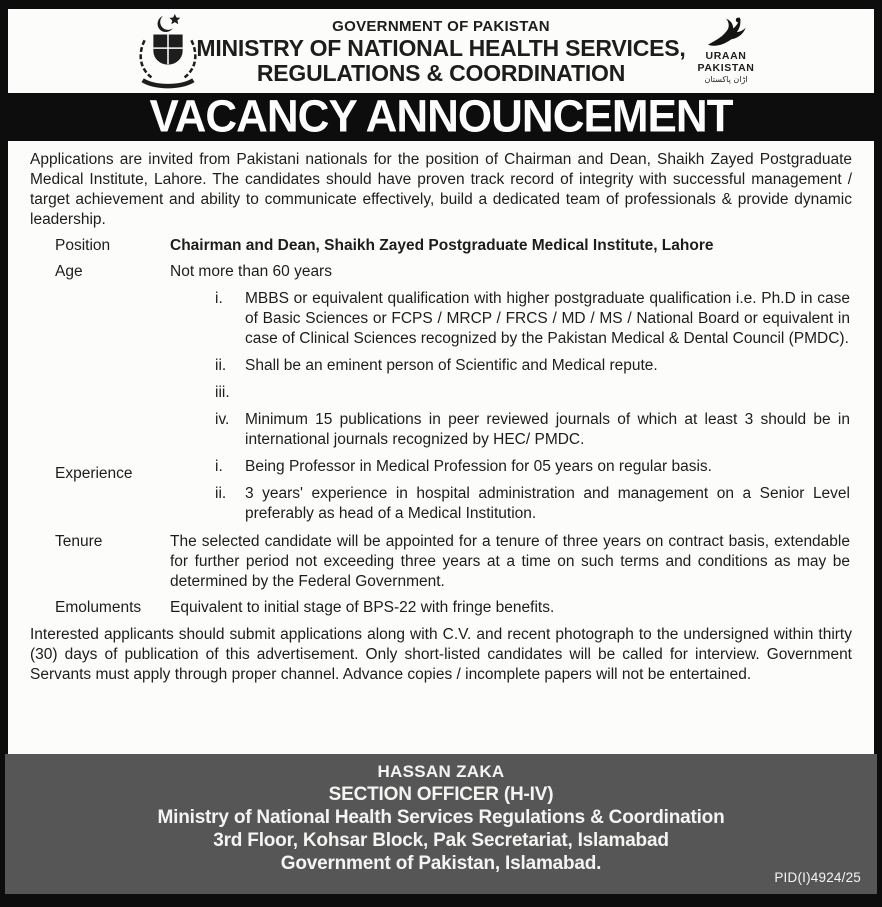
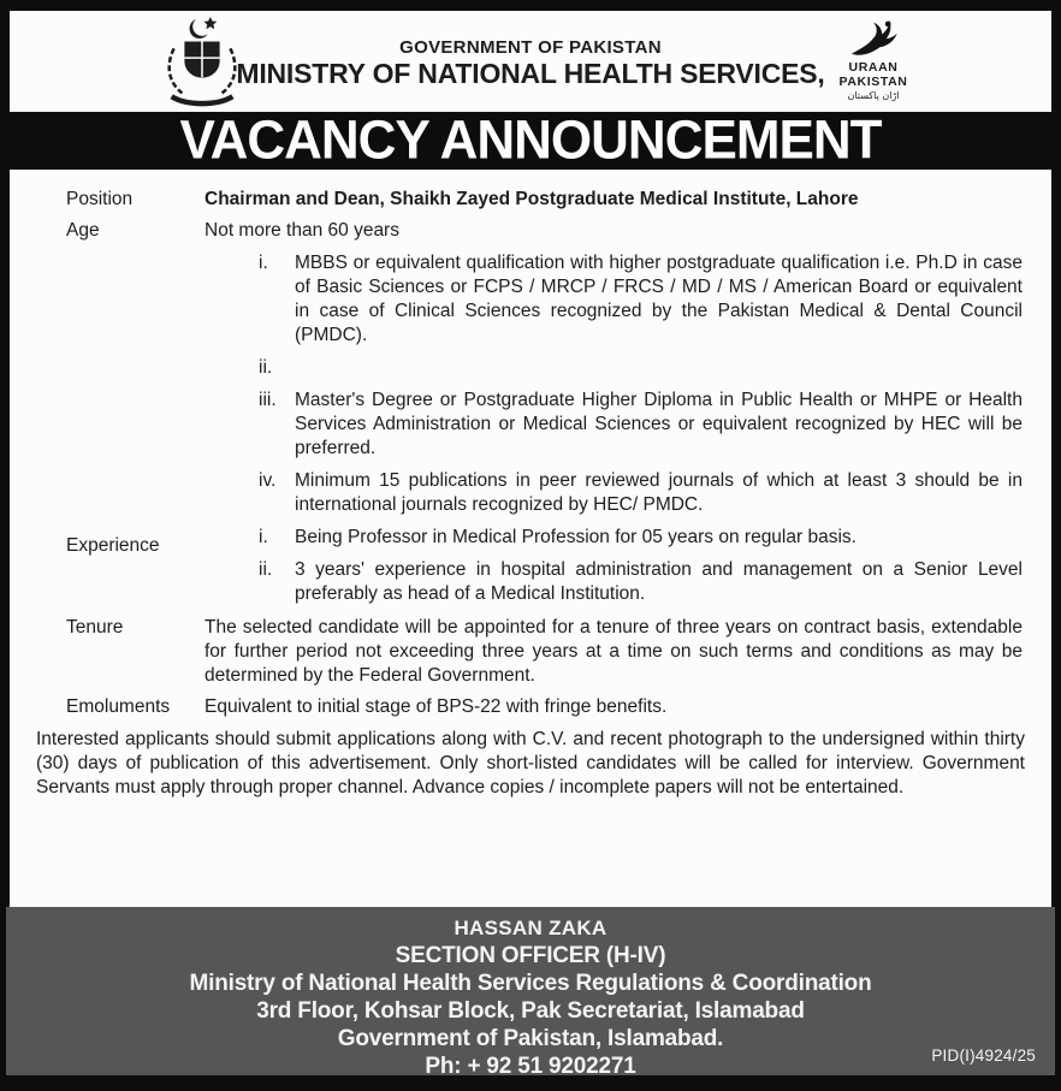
  GOVERNMENT OF PAKISTAN
  MINISTRY OF NATIONAL HEALTH SERVICES,
- REGULATIONS & COORDINATION
  URAAN
  PAKISTAN
  اڑان پاکستان
  VACANCY ANNOUNCEMENT
- Applications are invited from Pakistani nationals for the position of Chairman and Dean, Shaikh Zayed Postgraduate Medical Institute, Lahore. The candidates should have proven track record of integrity with successful management / target achievement and ability to communicate effectively, build a dedicated team of professionals & provide dynamic leadership.
  Position
  Chairman and Dean, Shaikh Zayed Postgraduate Medical Institute, Lahore
  Age
  Not more than 60 years
  i.
- MBBS or equivalent qualification with higher postgraduate qualification i.e. Ph.D in case of Basic Sciences or FCPS / MRCP / FRCS / MD / MS / National Board or equivalent in case of Clinical Sciences recognized by the Pakistan Medical & Dental Council (PMDC).
+ MBBS or equivalent qualification with higher postgraduate qualification i.e. Ph.D in case of Basic Sciences or FCPS / MRCP / FRCS / MD / MS / American Board or equivalent in case of Clinical Sciences recognized by the Pakistan Medical & Dental Council (PMDC).
  ii.
- Shall be an eminent person of Scientific and Medical repute.
  iii.
+ Master's Degree or Postgraduate Higher Diploma in Public Health or MHPE or Health Services Administration or Medical Sciences or equivalent recognized by HEC will be preferred.
  iv.
  Minimum 15 publications in peer reviewed journals of which at least 3 should be in international journals recognized by HEC/ PMDC.
  Experience
  i.
  Being Professor in Medical Profession for 05 years on regular basis.
  ii.
  3 years' experience in hospital administration and management on a Senior Level preferably as head of a Medical Institution.
  Tenure
  The selected candidate will be appointed for a tenure of three years on contract basis, extendable for further period not exceeding three years at a time on such terms and conditions as may be determined by the Federal Government.
  Emoluments
  Equivalent to initial stage of BPS-22 with fringe benefits.
  Interested applicants should submit applications along with C.V. and recent photograph to the undersigned within thirty (30) days of publication of this advertisement. Only short-listed candidates will be called for interview. Government Servants must apply through proper channel. Advance copies / incomplete papers will not be entertained.
  HASSAN ZAKA
  SECTION OFFICER (H-IV)
  Ministry of National Health Services Regulations & Coordination
  3rd Floor, Kohsar Block, Pak Secretariat, Islamabad
  Government of Pakistan, Islamabad.
+ Ph: + 92 51 9202271
  PID(I)4924/25
